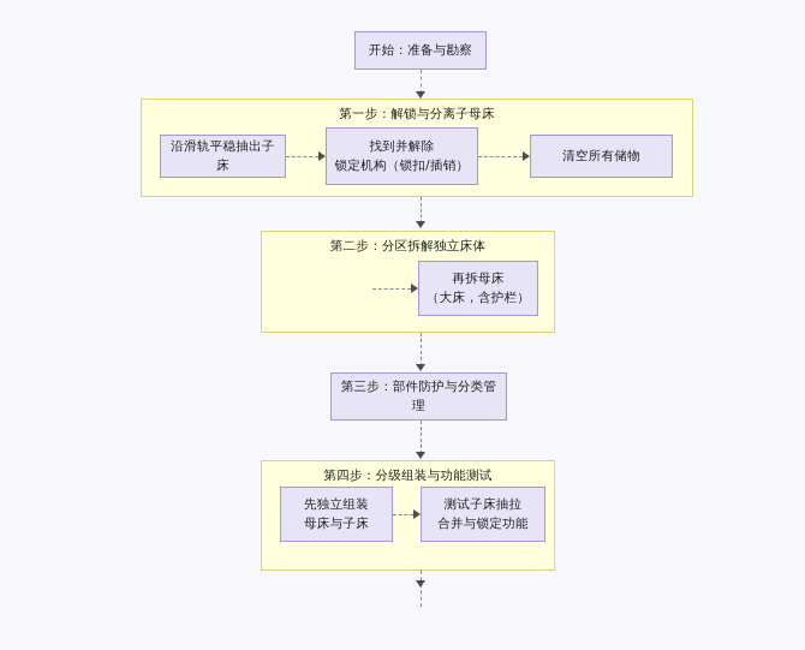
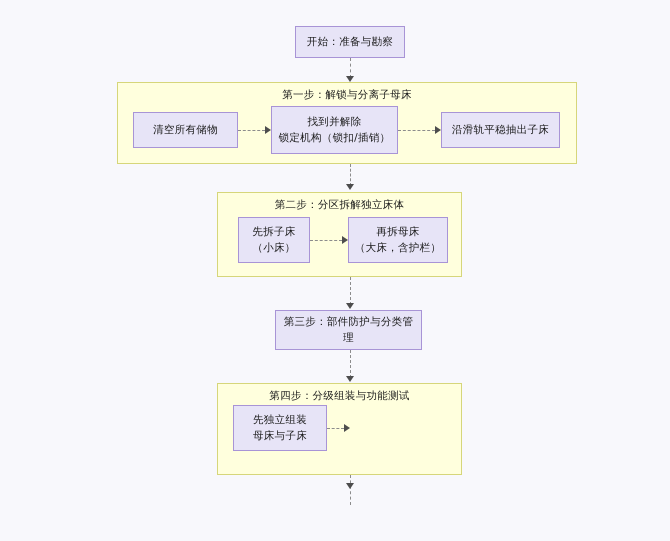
  开始：准备与勘察
  第一步：解锁与分离子母床
- 沿滑轨平稳抽出子床
+ 清空所有储物
  找到并解除
  锁定机构（锁扣/插销）
- 清空所有储物
+ 沿滑轨平稳抽出子床
  第二步：分区拆解独立床体
+ 先拆子床
+ （小床）
  再拆母床
  （大床，含护栏）
  第三步：部件防护与分类管理
  第四步：分级组装与功能测试
  先独立组装
  母床与子床
- 测试子床抽拉
- 合并与锁定功能
